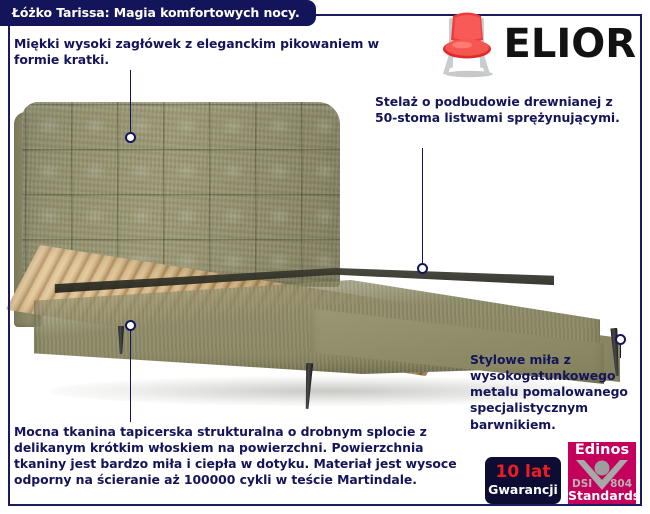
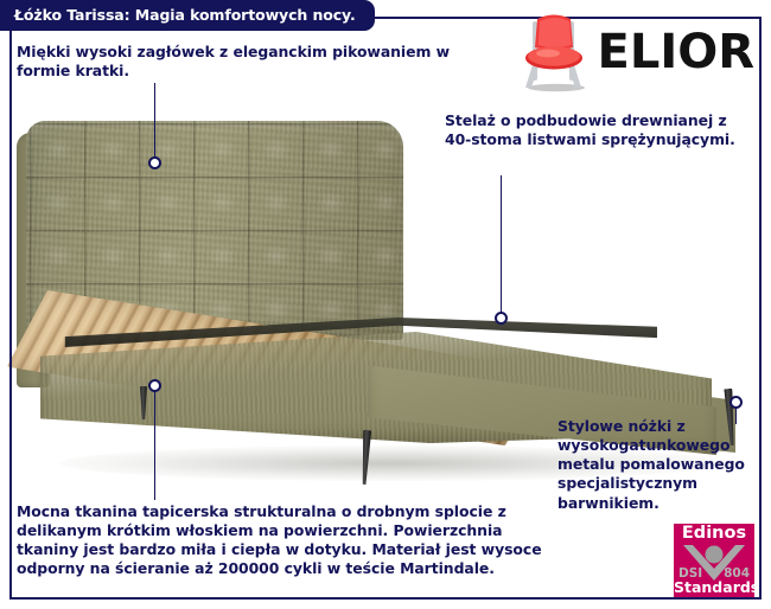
  Łóżko Tarissa: Magia komfortowych nocy.
  ELIOR
  Miękki wysoki zagłówek z eleganckim pikowaniem w formie kratki.
- Stelaż o podbudowie drewnianej z 50-stoma listwami sprężynującymi.
+ Stelaż o podbudowie drewnianej z 40-stoma listwami sprężynującymi.
- Stylowe miła z wysokogatunkowego metalu pomalowanego specjalistycznym barwnikiem.
+ Stylowe nóżki z wysokogatunkowego metalu pomalowanego specjalistycznym barwnikiem.
- Mocna tkanina tapicerska strukturalna o drobnym splocie z delikanym krótkim włoskiem na powierzchni. Powierzchnia tkaniny jest bardzo miła i ciepła w dotyku. Materiał jest wysoce odporny na ścieranie aż 100000 cykli w teście Martindale.
+ Mocna tkanina tapicerska strukturalna o drobnym splocie z delikanym krótkim włoskiem na powierzchni. Powierzchnia tkaniny jest bardzo miła i ciepła w dotyku. Materiał jest wysoce odporny na ścieranie aż 200000 cykli w teście Martindale.
- 10 lat
- Gwarancji
  Edinos
  DSI
  804
  Standard
